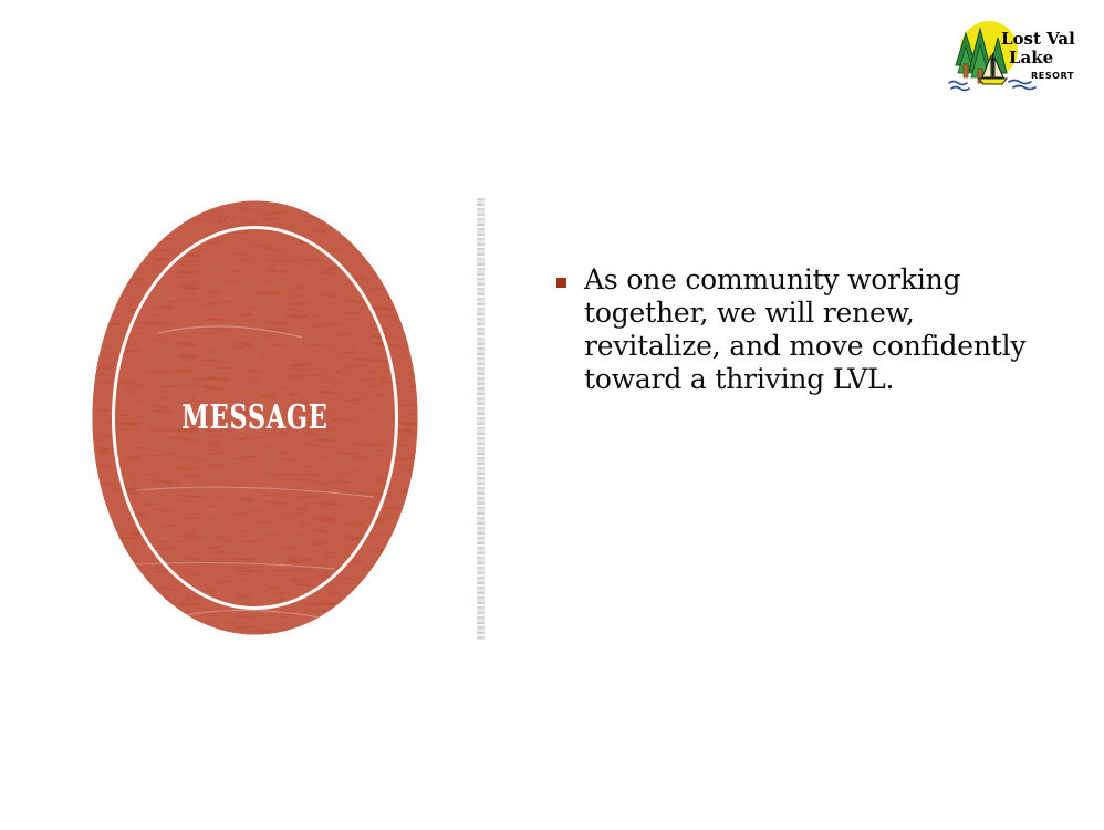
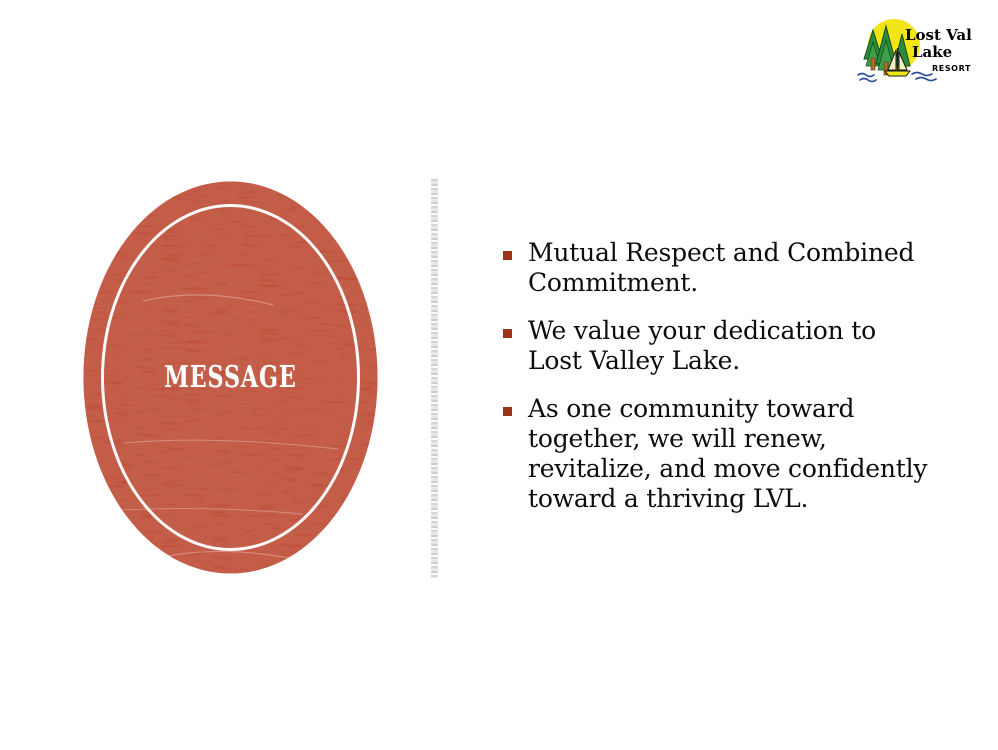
  Lost Val
  Lake
  RESORT
  MESSAGE
+ Mutual Respect and Combined Commitment.
+ We value your dedication to Lost Valley Lake.
- As one community working together, we will renew, revitalize, and move confidently toward a thriving LVL.
+ As one community toward together, we will renew, revitalize, and move confidently toward a thriving LVL.
